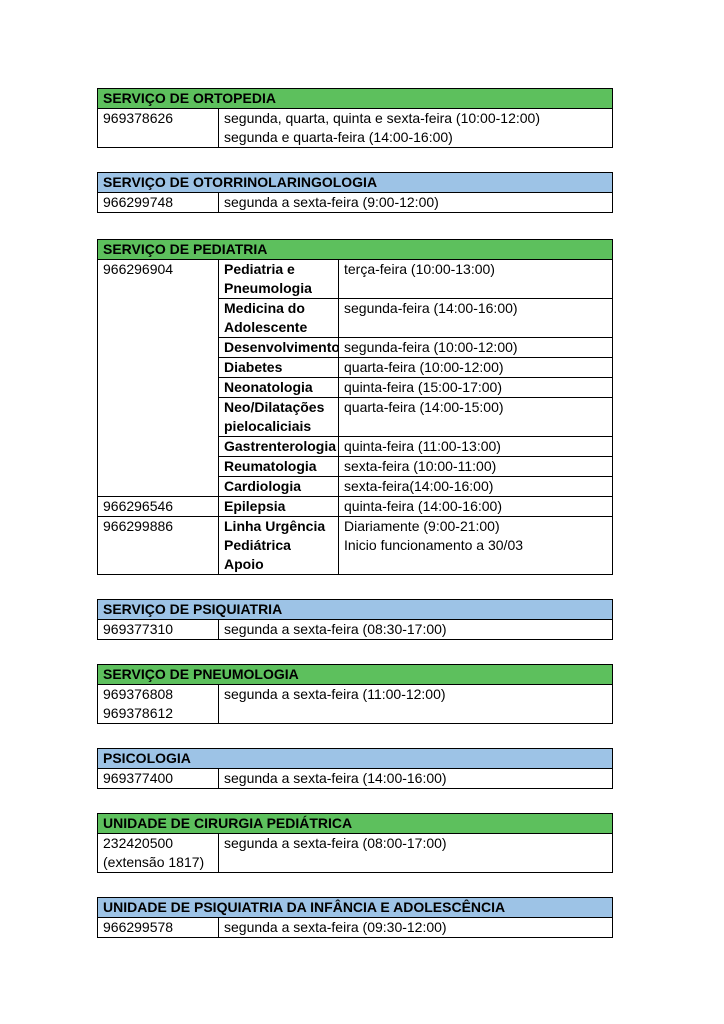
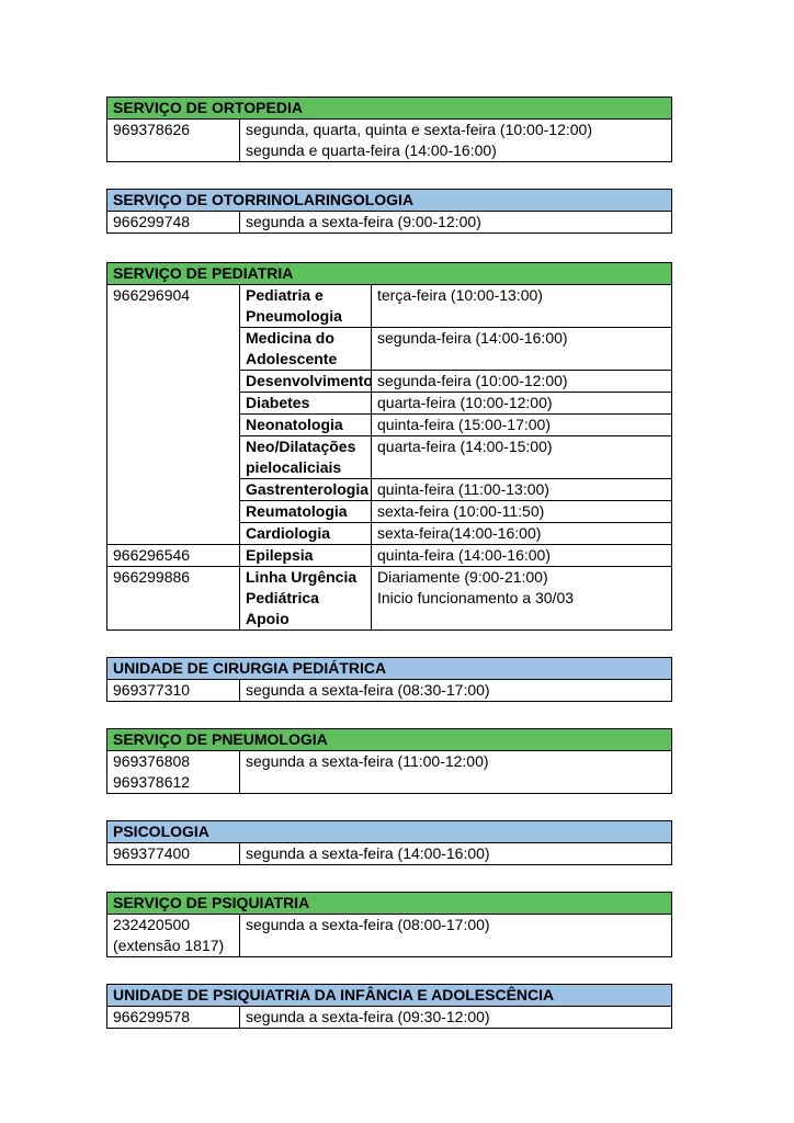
  SERVIÇO DE ORTOPEDIA
  969378626	segunda, quarta, quinta e sexta-feira (10:00-12:00) segunda e quarta-feira (14:00-16:00)
  SERVIÇO DE OTORRINOLARINGOLOGIA
  966299748	segunda a sexta-feira (9:00-12:00)
  SERVIÇO DE PEDIATRIA
  966296904	Pediatria e Pneumologia	terça-feira (10:00-13:00)
  Medicina do Adolescente	segunda-feira (14:00-16:00)
  Desenvolvimento	segunda-feira (10:00-12:00)
  Diabetes	quarta-feira (10:00-12:00)
  Neonatologia	quinta-feira (15:00-17:00)
  Neo/Dilatações pielocaliciais	quarta-feira (14:00-15:00)
  Gastrenterologia	quinta-feira (11:00-13:00)
- Reumatologia	sexta-feira (10:00-11:00)
+ Reumatologia	sexta-feira (10:00-11:50)
  Cardiologia	sexta-feira(14:00-16:00)
  966296546	Epilepsia	quinta-feira (14:00-16:00)
  966299886	Linha Urgência Pediátrica Apoio	Diariamente (9:00-21:00) Inicio funcionamento a 30/03
- SERVIÇO DE PSIQUIATRIA
+ UNIDADE DE CIRURGIA PEDIÁTRICA
  969377310	segunda a sexta-feira (08:30-17:00)
  SERVIÇO DE PNEUMOLOGIA
  969376808 969378612	segunda a sexta-feira (11:00-12:00)
  PSICOLOGIA
  969377400	segunda a sexta-feira (14:00-16:00)
- UNIDADE DE CIRURGIA PEDIÁTRICA
+ SERVIÇO DE PSIQUIATRIA
  232420500 (extensão 1817)	segunda a sexta-feira (08:00-17:00)
  UNIDADE DE PSIQUIATRIA DA INFÂNCIA E ADOLESCÊNCIA
  966299578	segunda a sexta-feira (09:30-12:00)
